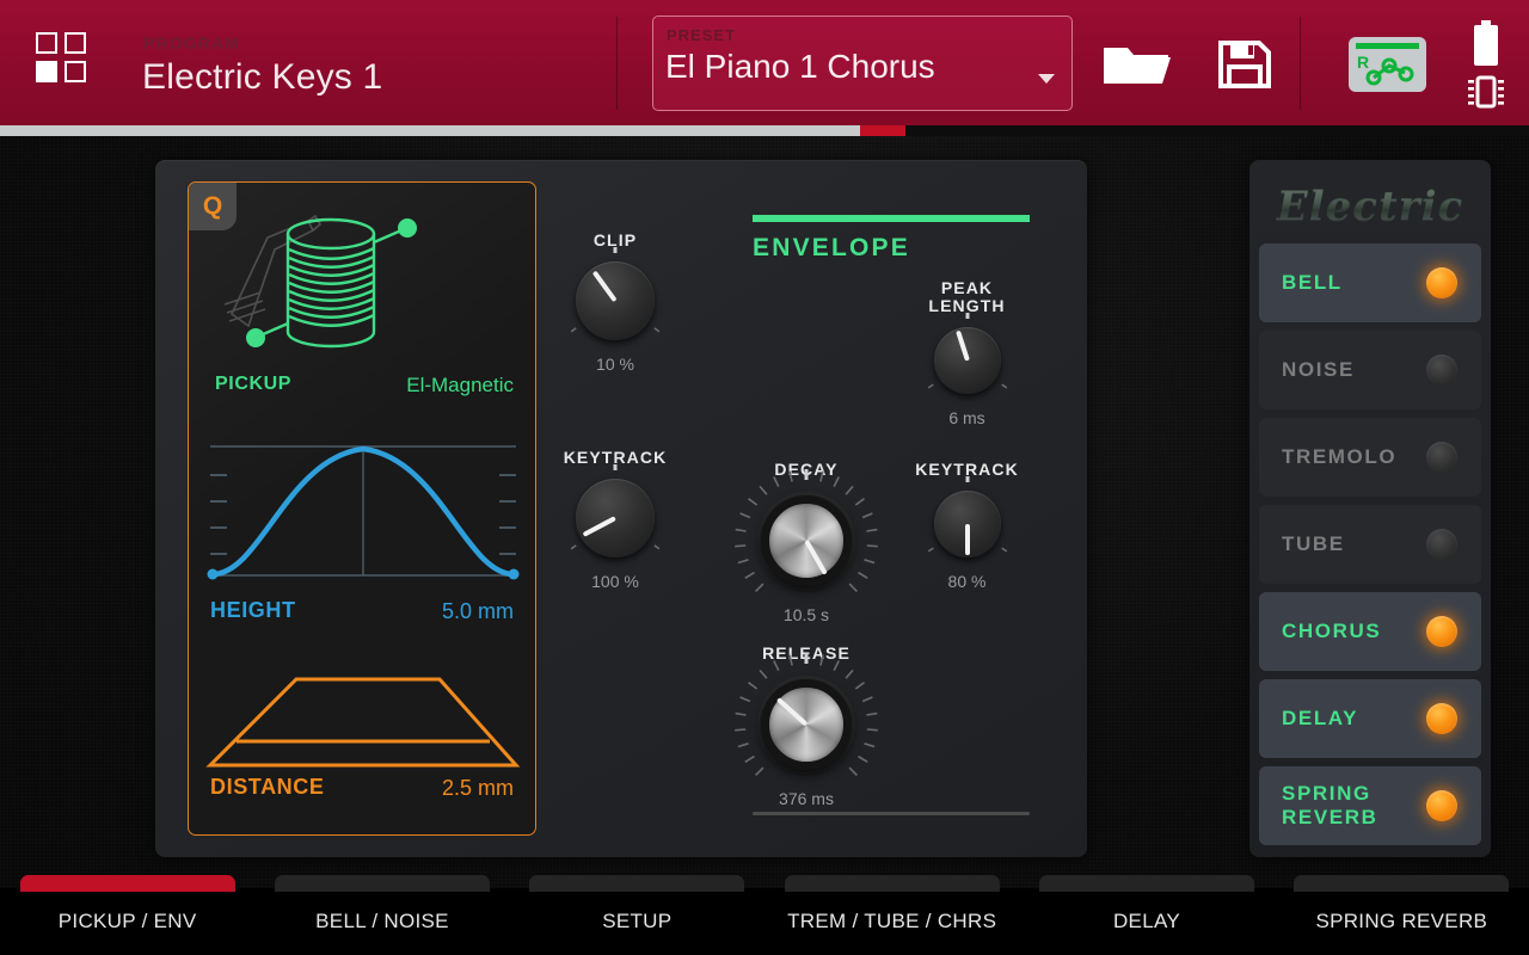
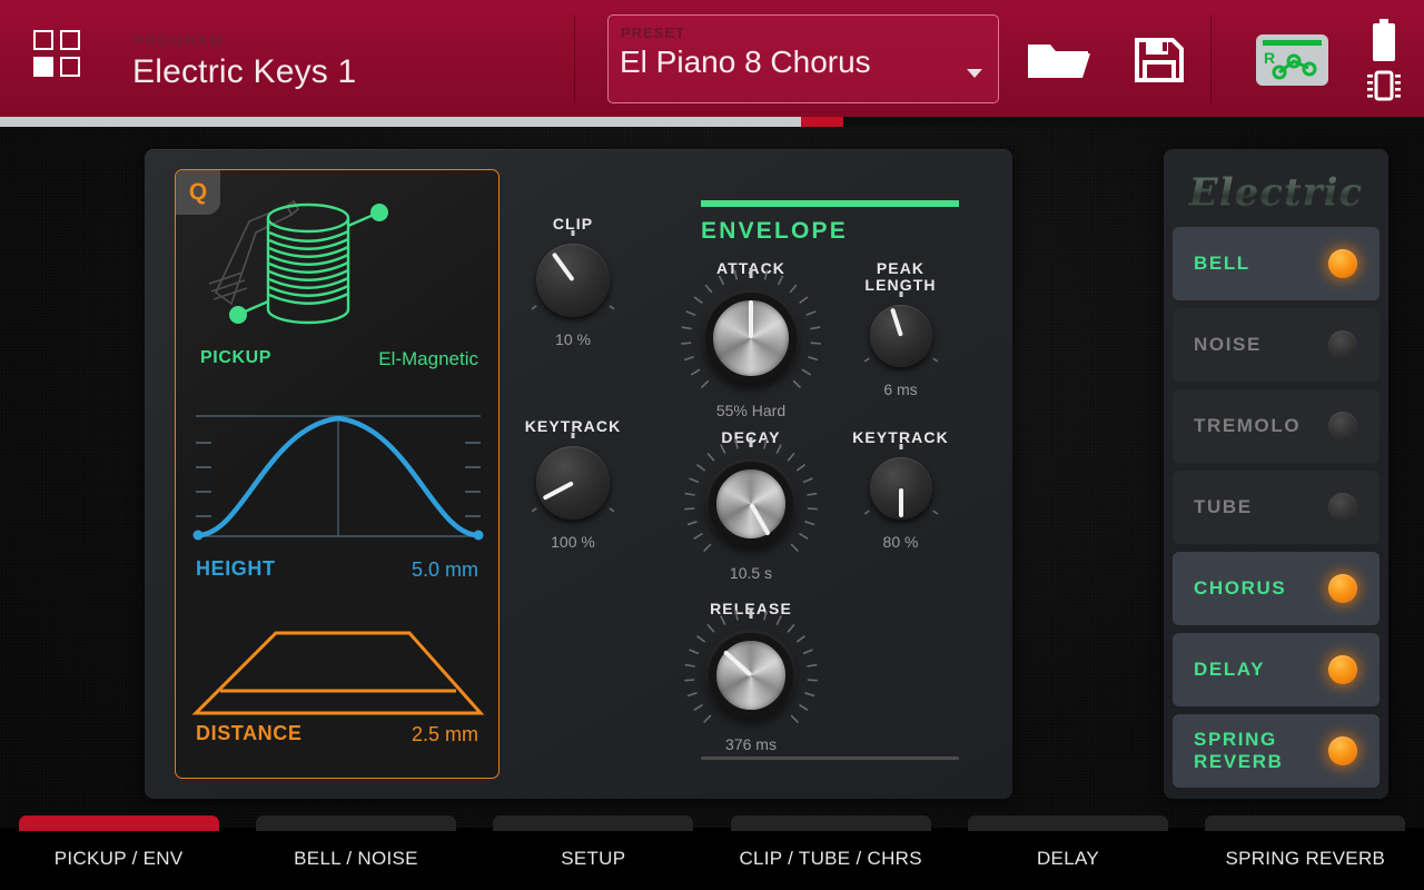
  PROGRAM
  Electric Keys 1
  PRESET
- El Piano 1 Chorus
+ El Piano 8 Chorus
  R
  Q
  CLIP
  10 %
  KEYTRACK
  100 %
  ENVELOPE
+ ATTACK
+ 55% Hard
  PEAK
  LENGTH
  6 ms
  DEAY
  10.5 s
  KEYTRACK
  80 %
  RELASE
  376 ms
  Electric
  BELL
  NOISE
  TREMOLO
  TUBE
  CHORUS
  DELAY
  SPRING
  REVERB
  PICKUP / ENV
  BELL / NOISE
  SETUP
- TREM / TUBE / CHRS
+ CLIP / TUBE / CHRS
  DELAY
  SPRING REVERB
